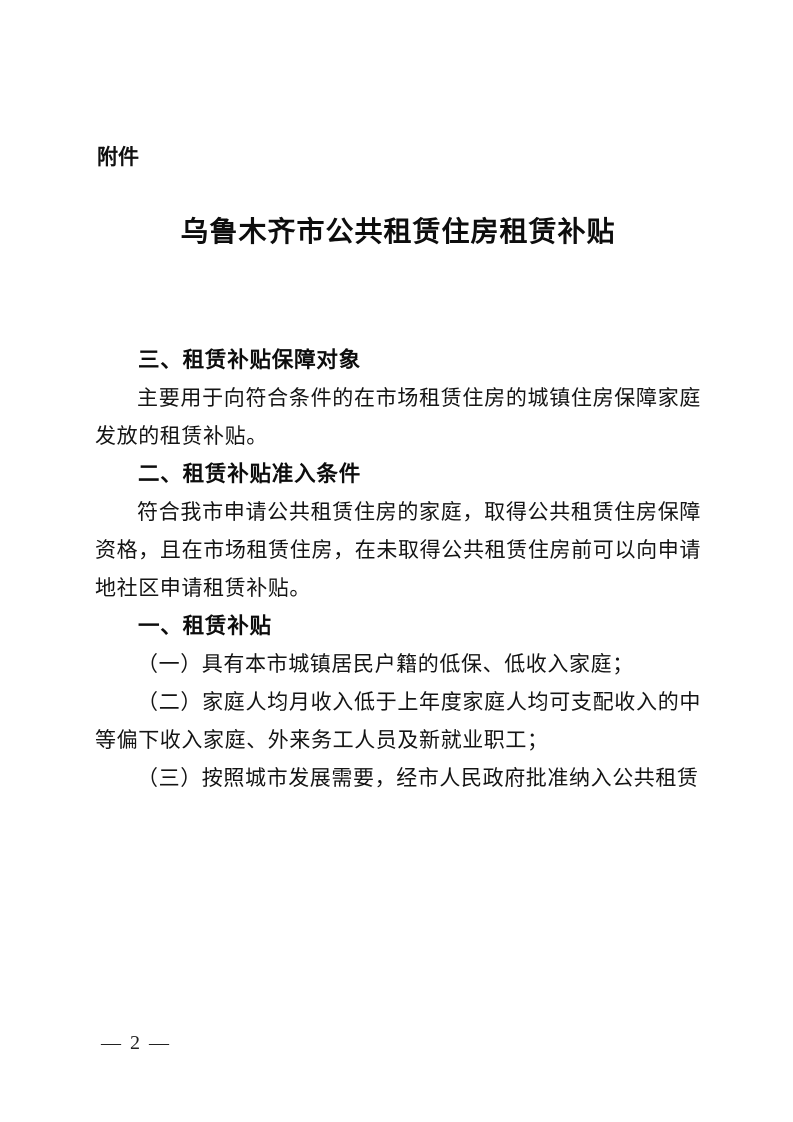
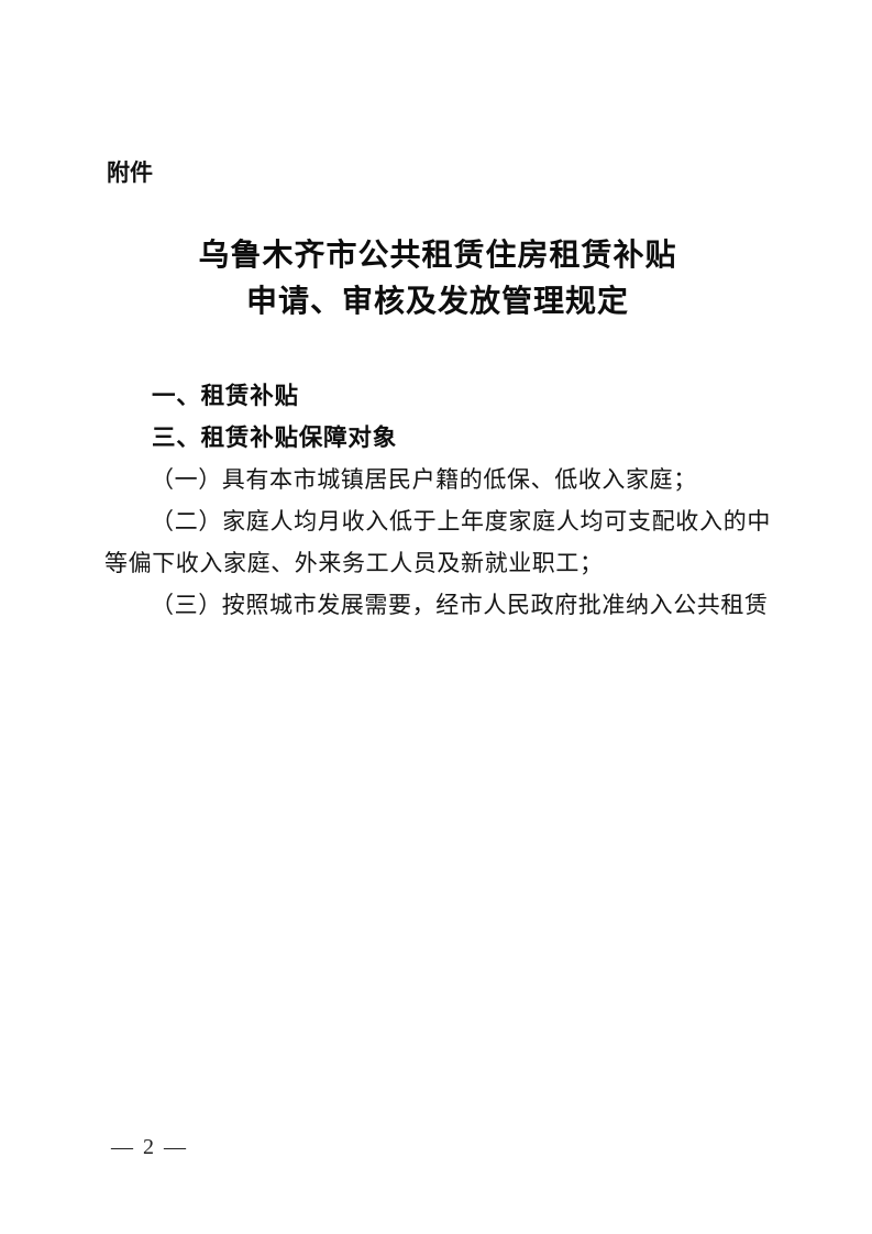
  附件
  乌鲁木齐市公共租赁住房租赁补贴
+ 申请、审核及发放管理规定
- 三、租赁补贴保障对象
+ 一、租赁补贴
- 主要用于向符合条件的在市场租赁住房的城镇住房保障家庭发放的租赁补贴。
- 二、租赁补贴准入条件
- 符合我市申请公共租赁住房的家庭，取得公共租赁住房保障资格，且在市场租赁住房，在未取得公共租赁住房前可以向申请地社区申请租赁补贴。
- 一、租赁补贴
+ 三、租赁补贴保障对象
  （一）具有本市城镇居民户籍的低保、低收入家庭；
  （二）家庭人均月收入低于上年度家庭人均可支配收入的中等偏下收入家庭、外来务工人员及新就业职工；
  （三）按照城市发展需要，经市人民政府批准纳入公共租赁
  — 2 —
